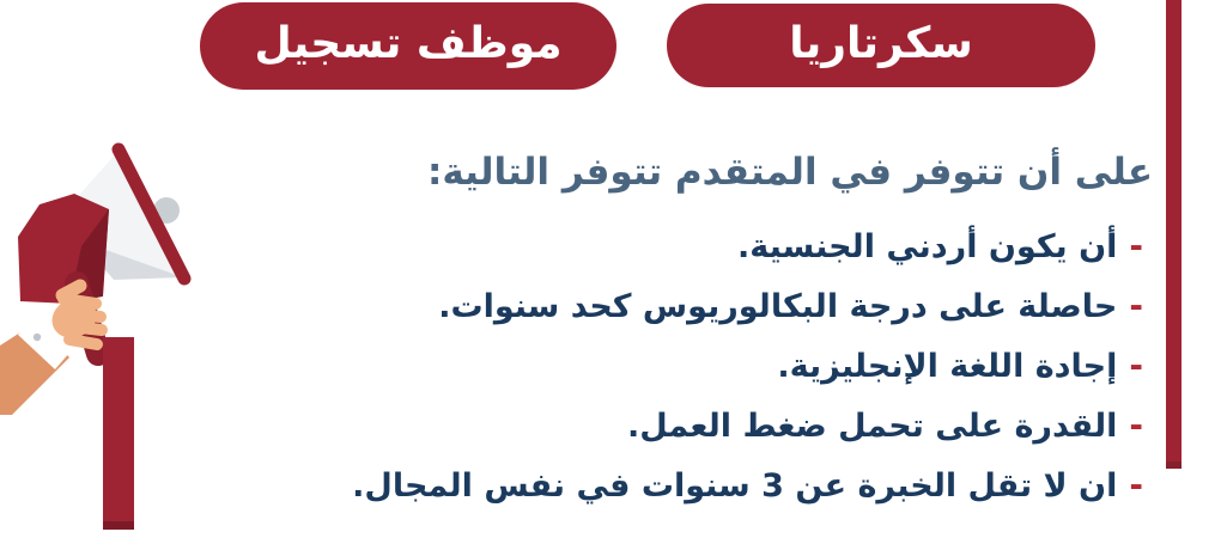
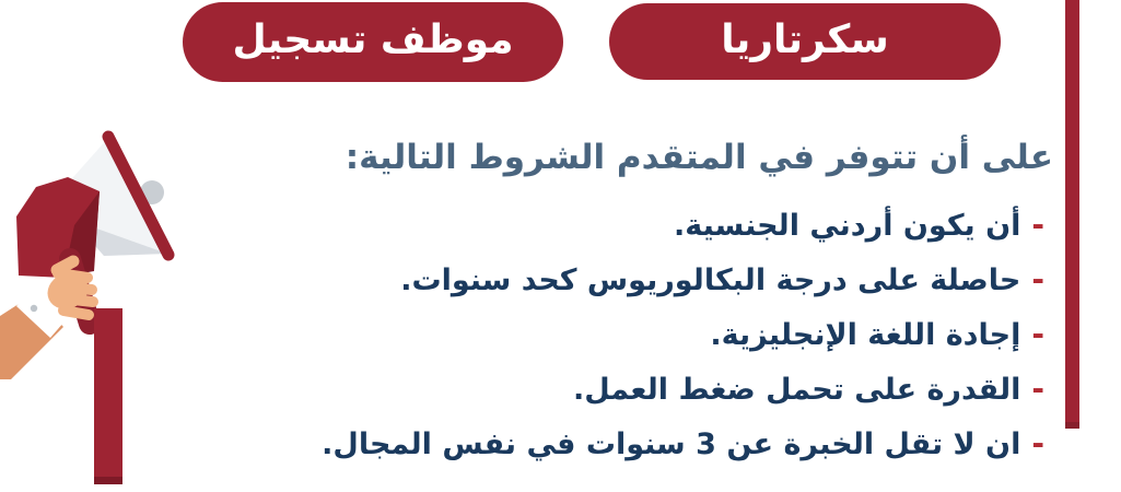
  موظف تسجيل
  سكرتاريا
- على أن تتوفر في المتقدم تتوفر التالية:
+ على أن تتوفر في المتقدم الشروط التالية:
  -
  أن يكون أردني الجنسية.
  -
  حاصلة على درجة البكالوريوس كحد سنوات.
  -
  إجادة اللغة الإنجليزية.
  -
  القدرة على تحمل ضغط العمل.
  -
  ان لا تقل الخبرة عن 3 سنوات في نفس المجال.
